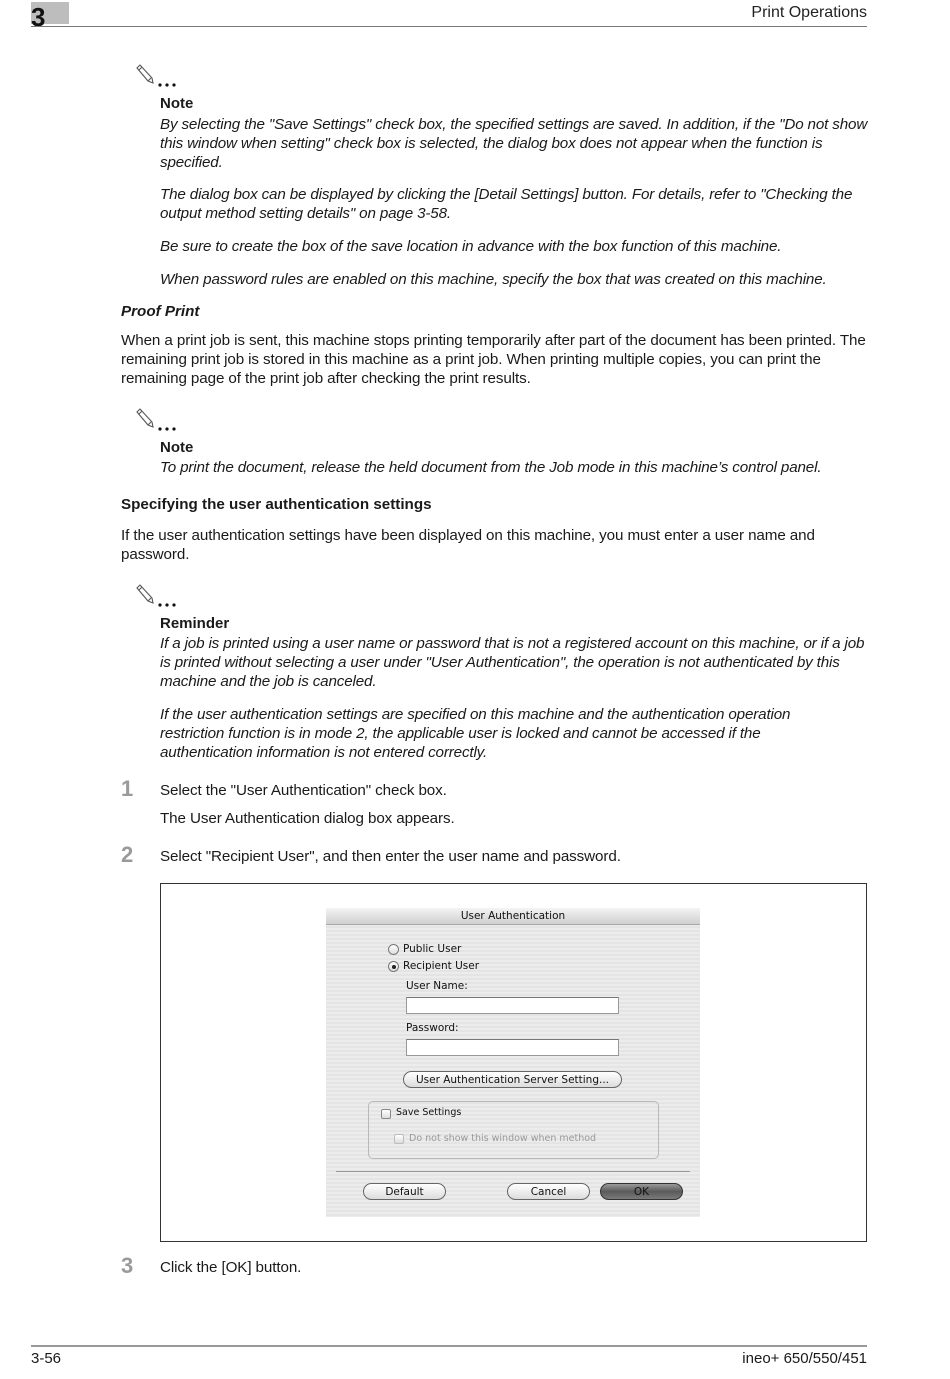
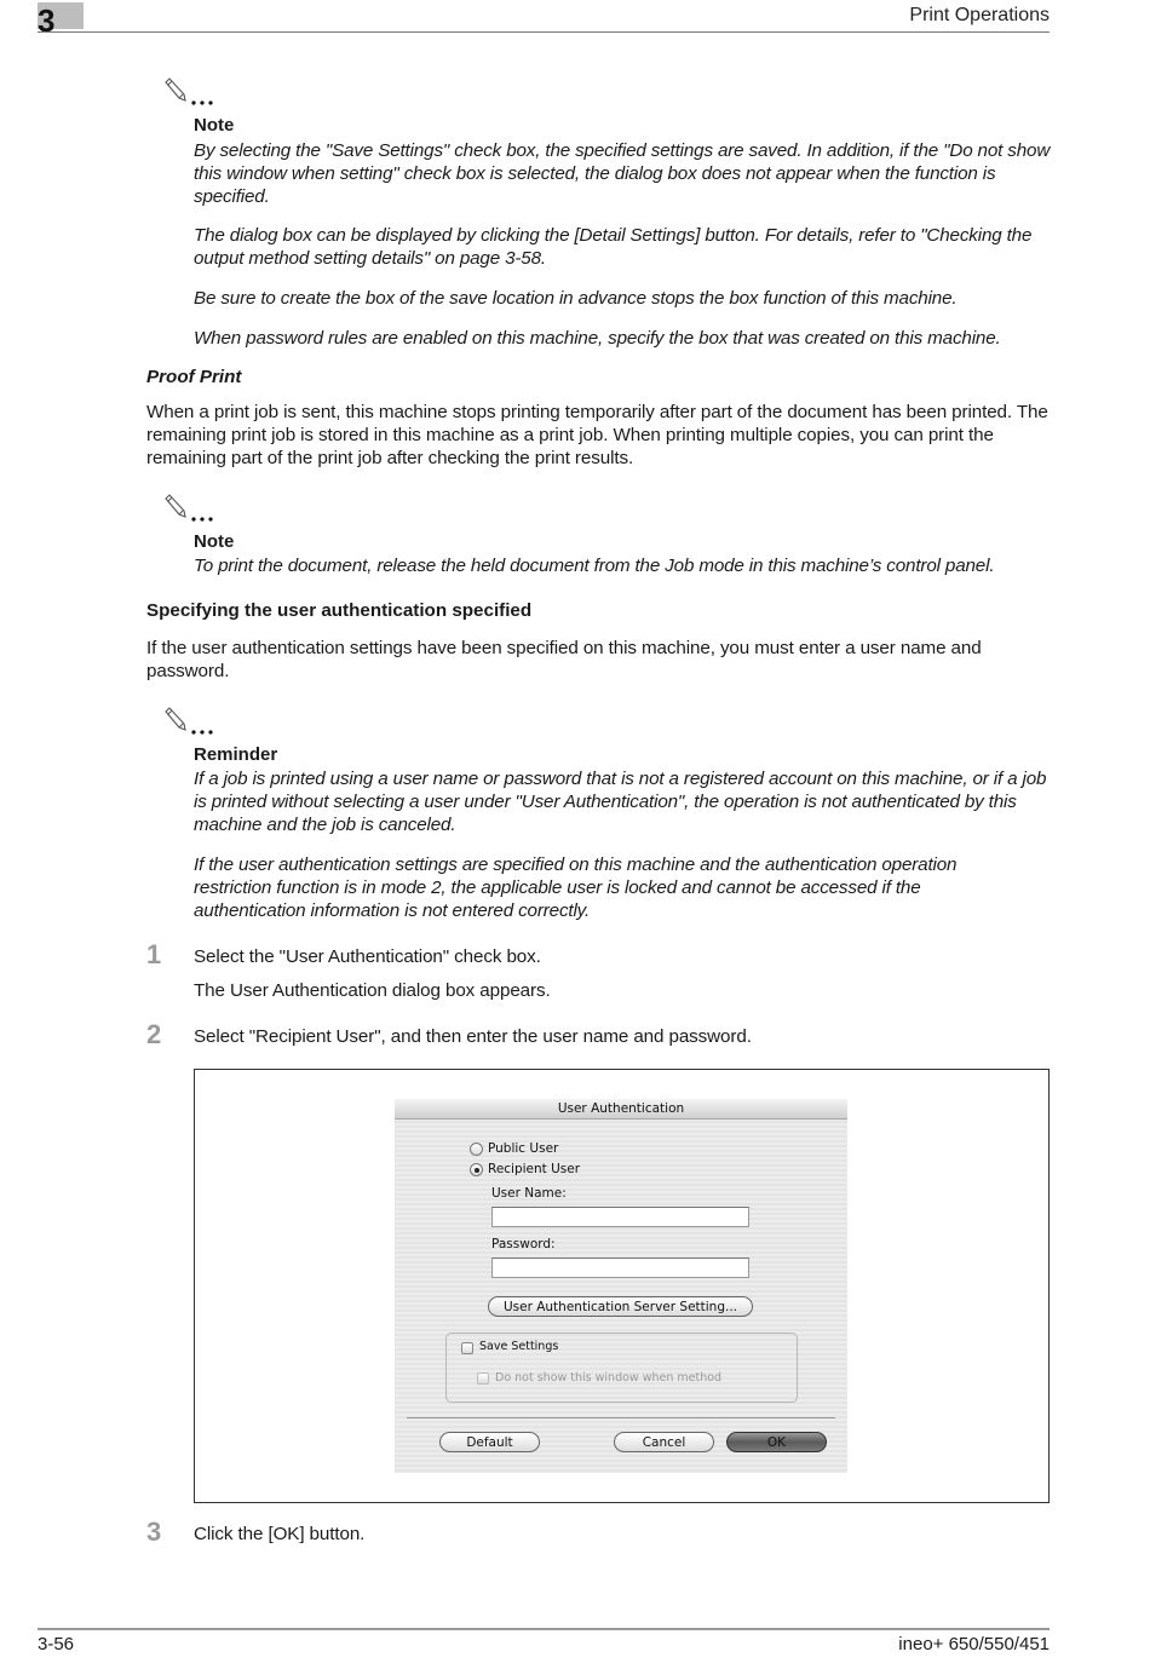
  3
  Print Operations
  Note
  By selecting the "Save Settings" check box, the specified settings are saved. In addition, if the "Do not show this window when setting" check box is selected, the dialog box does not appear when the function is specified.
  The dialog box can be displayed by clicking the [Detail Settings] button. For details, refer to "Checking the output method setting details" on page 3-58.
- Be sure to create the box of the save location in advance with the box function of this machine.
+ Be sure to create the box of the save location in advance stops the box function of this machine.
  When password rules are enabled on this machine, specify the box that was created on this machine.
  Proof Print
- When a print job is sent, this machine stops printing temporarily after part of the document has been printed. The remaining print job is stored in this machine as a print job. When printing multiple copies, you can print the remaining page of the print job after checking the print results.
+ When a print job is sent, this machine stops printing temporarily after part of the document has been printed. The remaining print job is stored in this machine as a print job. When printing multiple copies, you can print the remaining part of the print job after checking the print results.
  Note
  To print the document, release the held document from the Job mode in this machine’s control panel.
- Specifying the user authentication settings
+ Specifying the user authentication specified
- If the user authentication settings have been displayed on this machine, you must enter a user name and password.
+ If the user authentication settings have been specified on this machine, you must enter a user name and password.
  Reminder
  If a job is printed using a user name or password that is not a registered account on this machine, or if a job is printed without selecting a user under "User Authentication", the operation is not authenticated by this machine and the job is canceled.
  If the user authentication settings are specified on this machine and the authentication operation restriction function is in mode 2, the applicable user is locked and cannot be accessed if the authentication information is not entered correctly.
  1
  Select the "User Authentication" check box.
  The User Authentication dialog box appears.
  2
  Select "Recipient User", and then enter the user name and password.
  User Authentication
  Public User
  Recipient User
  User Name:
  Password:
  User Authentication Server Setting...
  Save Settings
  Do not show this window when method
  Default
  Cancel
  OK
  3
  Click the [OK] button.
  3-56
  ineo+ 650/550/451
